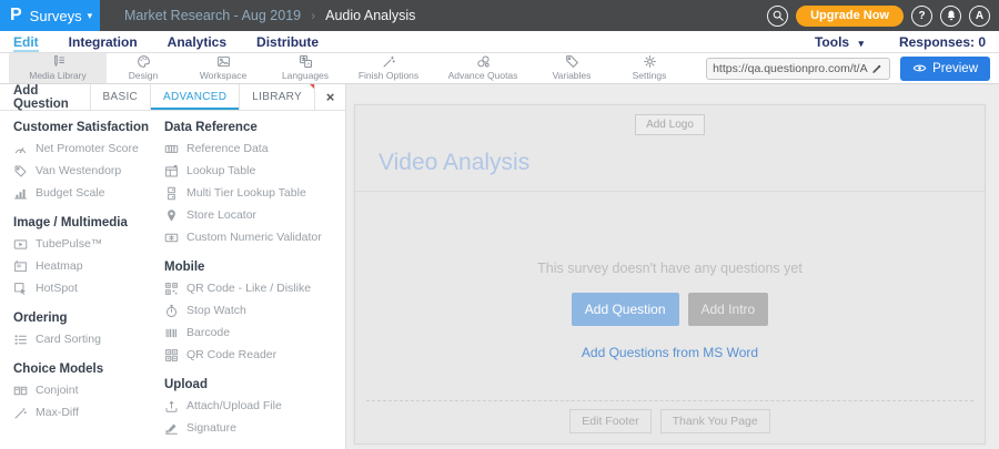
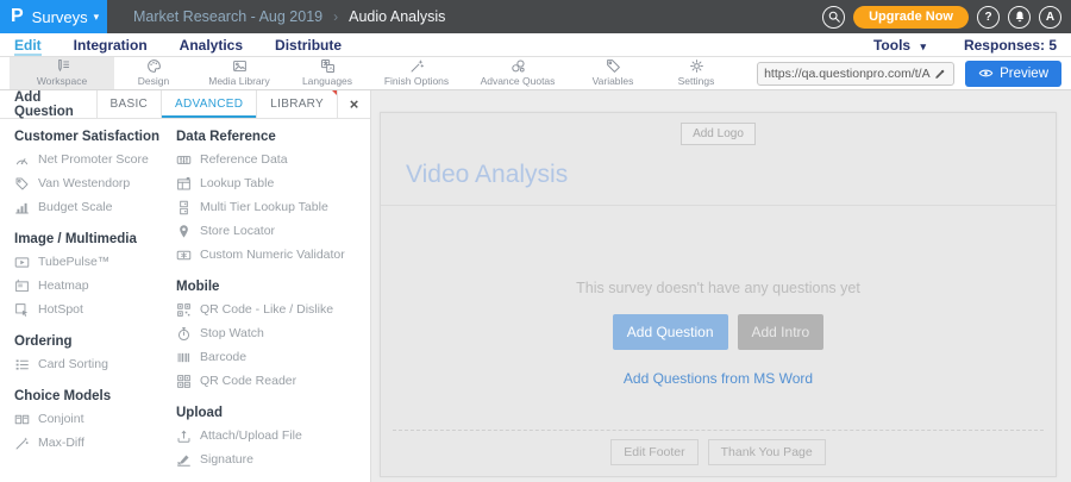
  P
  Surveys
  ▾
  Market Research - Aug 2019
  ›
  Audio Analysis
  Upgrade Now
  ?
  A
  Edit
  Integration
  Analytics
  Distribute
  Tools ▾
- Responses: 0
+ Responses: 5
- Media Library
+ Workspace
  Design
- Workspace
+ Media Library
  Languages
  Finish Options
  Advance Quotas
  Variables
  Settings
  https://qa.questionpro.com/t/A
  Preview
  Add Question
  BASIC
  ADVANCED
  LIBRARY
  ×
  Customer Satisfaction
  Net Promoter Score
  Van Westendorp
  Budget Scale
  Image / Multimedia
  TubePulse™
  Heatmap
  HotSpot
  Ordering
  Card Sorting
  Choice Models
  Conjoint
  Max-Diff
  Data Reference
  Reference Data
  Lookup Table
  Multi Tier Lookup Table
  Store Locator
  Custom Numeric Validator
  Mobile
  QR Code - Like / Dislike
  Stop Watch
  Barcode
  QR Code Reader
  Upload
  Attach/Upload File
  Signature
  Add Logo
  Video Analysis
  This survey doesn't have any questions yet
  Add Question
  Add Intro
  Add Questions from MS Word
  Edit Footer
  Thank You Page
